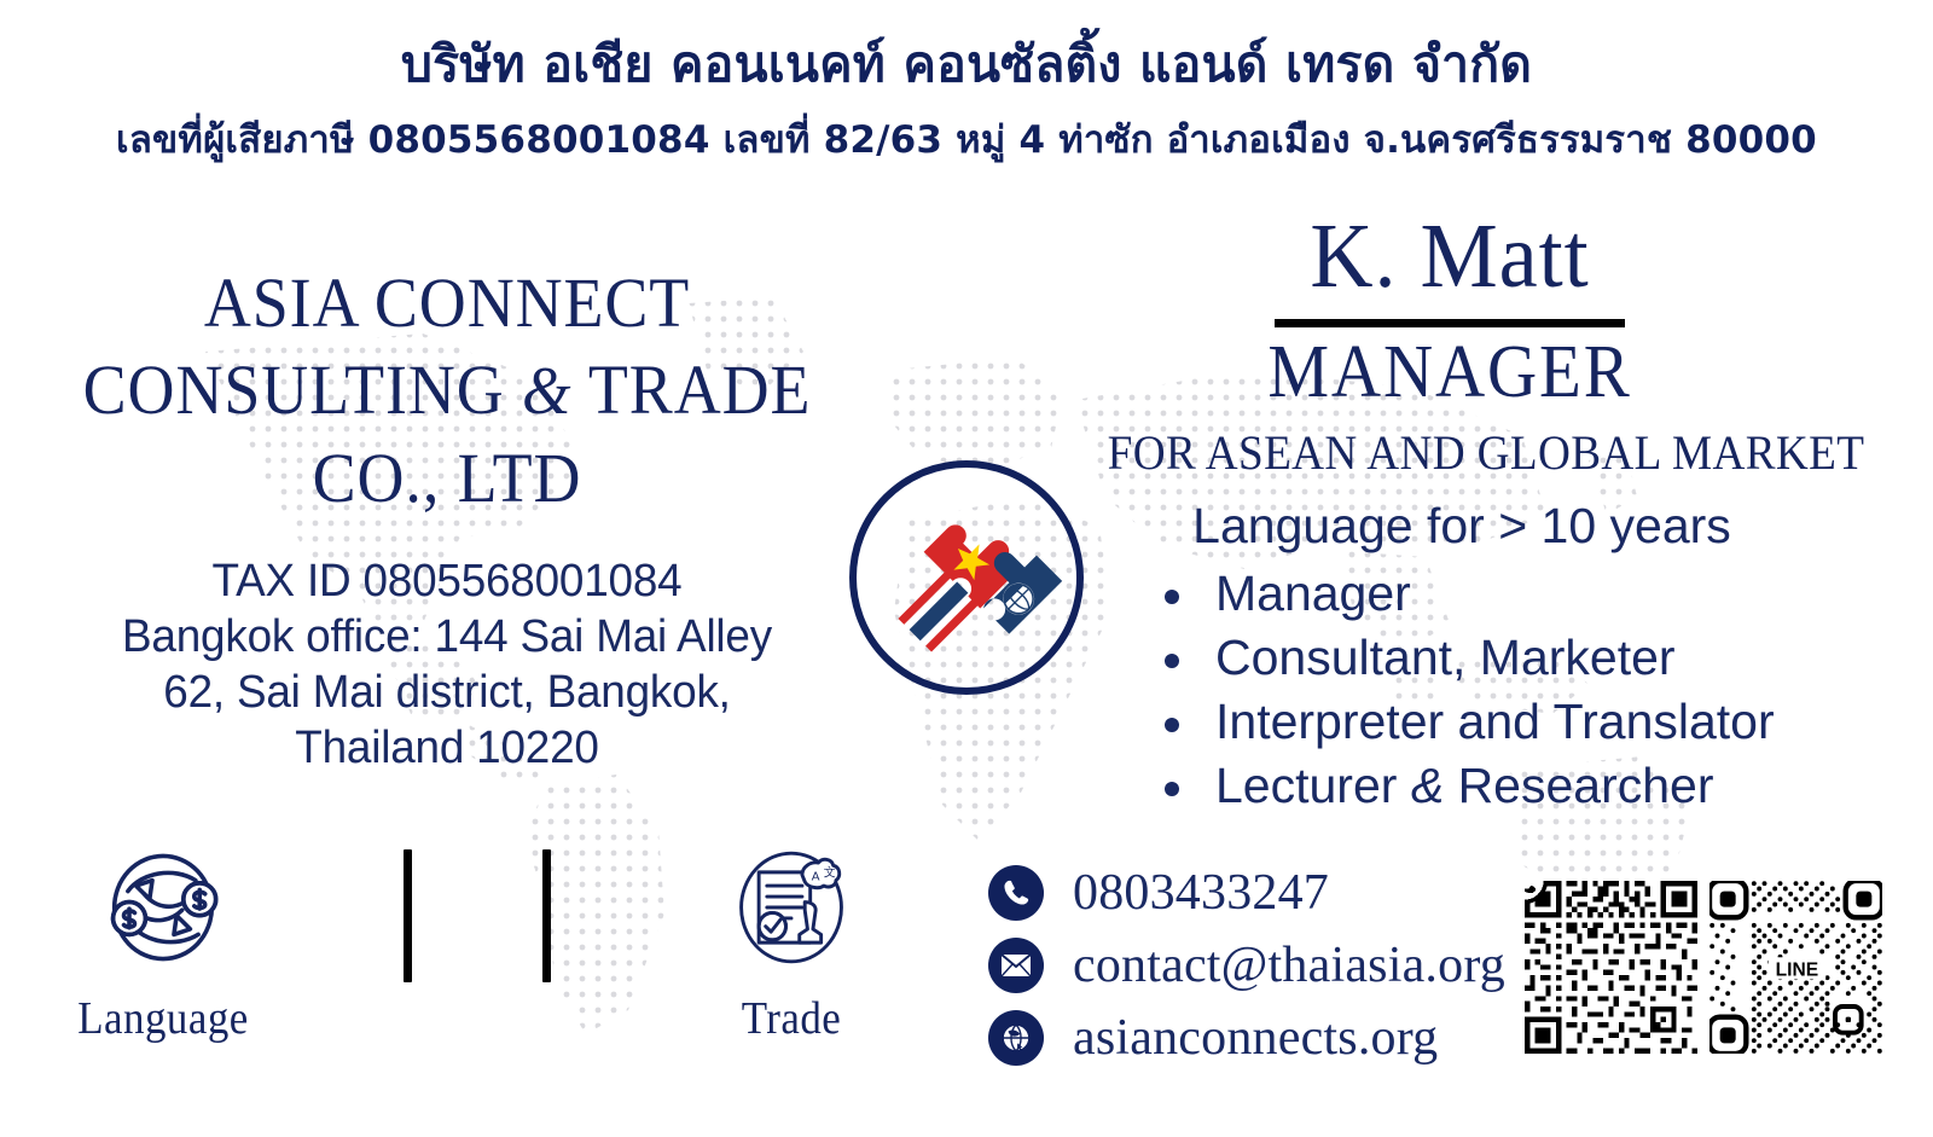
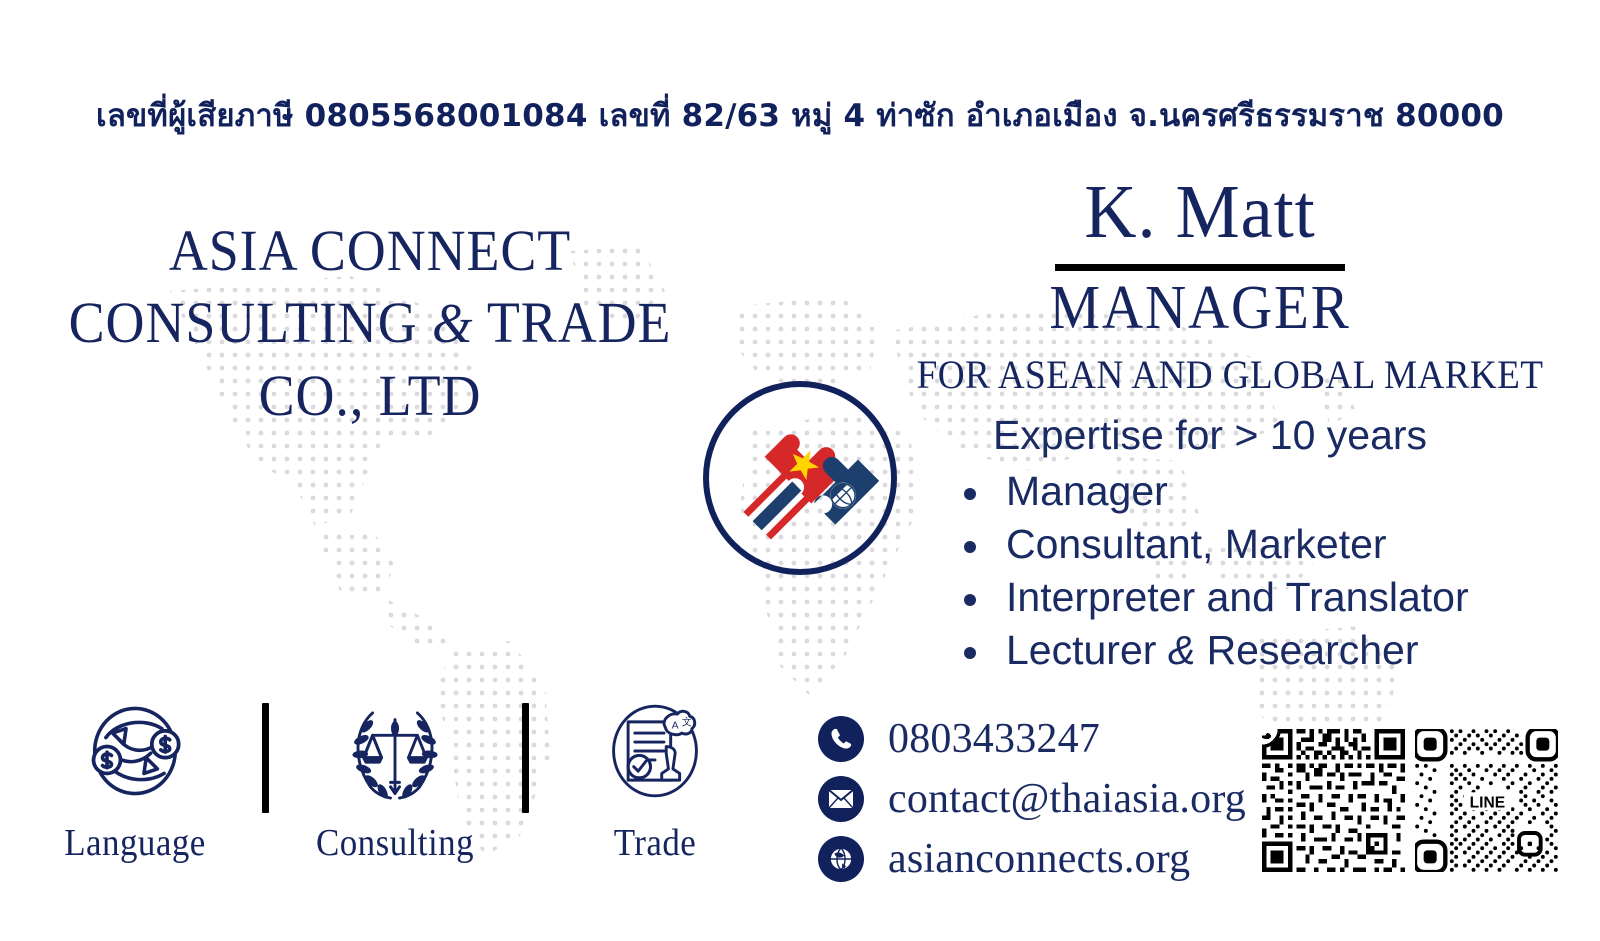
- บริษัท อเชีย คอนเนคท์ คอนซัลติ้ง แอนด์ เทรด จำกัด
  เลขที่ผู้เสียภาษี 0805568001084 เลขที่ 82/63 หมู่ 4 ท่าซัก อำเภอเมือง จ.นครศรีธรรมราช 80000
  ASIA CONNECT
  CONSULTING & TRADE
  CO., LTD
- TAX ID 0805568001084
- Bangkok office: 144 Sai Mai Alley
- 62, Sai Mai district, Bangkok,
- Thailand 10220
  Language
+ Consulting
  A
  文
  Trade
  K. Matt
  MANAGER
  FOR ASEAN AND GLOBAL MARKET
- Language for > 10 years
+ Expertise for > 10 years
  Manager
  Consultant, Marketer
  Interpreter and Translator
  Lecturer & Researcher
  0803433247
  contact@thaiasia.org
  asianconnects.org
  LINE
